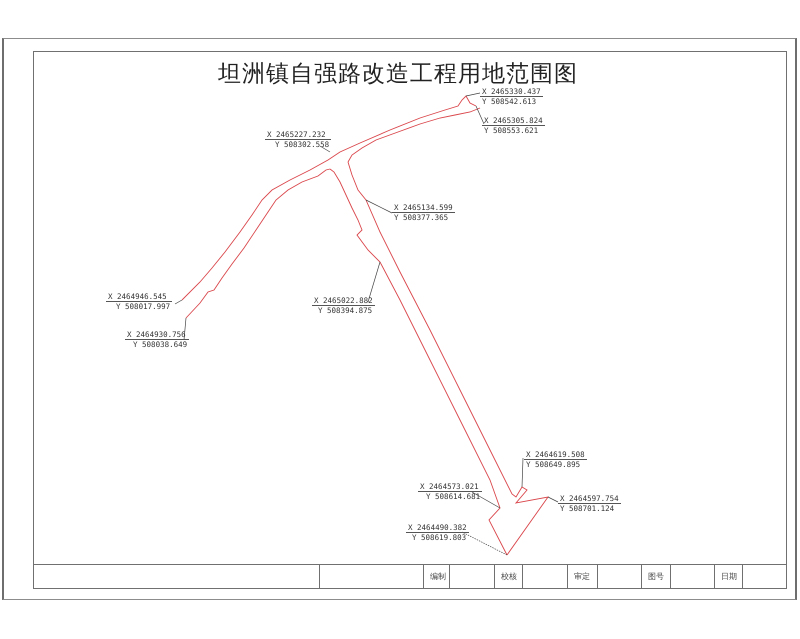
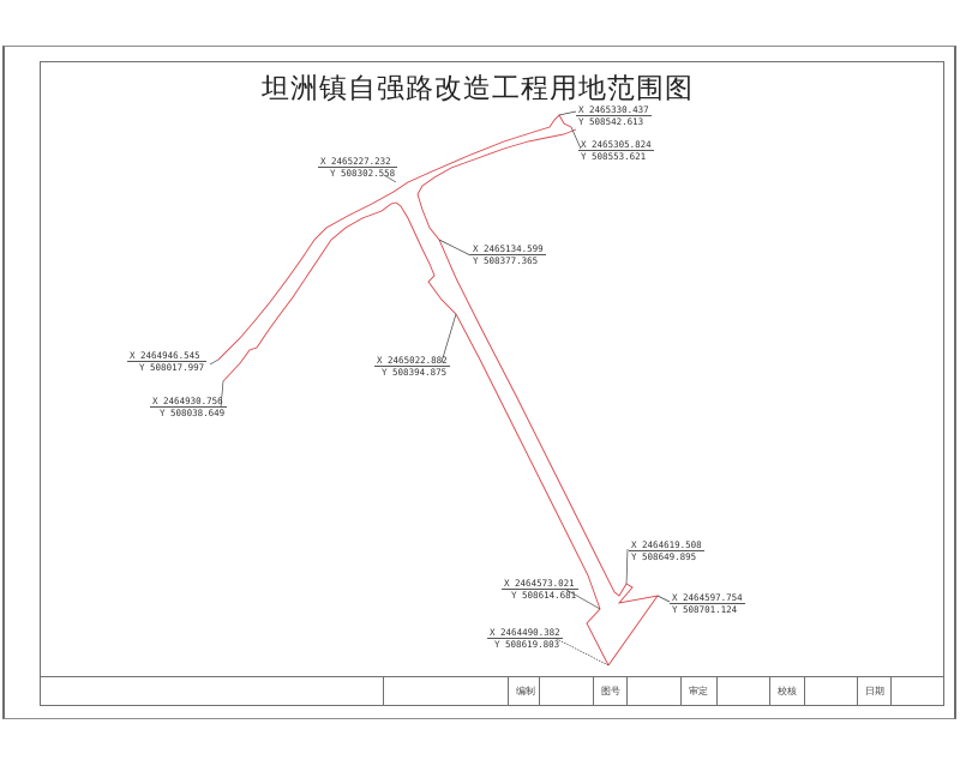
  坦洲镇自强路改造工程用地范围图
  X 2465330.437
  Y 508542.613
  X 2465305.824
  Y 508553.621
  X 2465227.232
  Y 508302.558
  X 2465134.599
  Y 508377.365
  X 2464946.545
  Y 508017.997
  X 2464930.756
  Y 508038.649
  X 2465022.882
  Y 508394.875
  X 2464619.508
  Y 508649.895
  X 2464573.021
  Y 508614.681
  X 2464597.754
  Y 508701.124
  X 2464490.382
  Y 508619.803
  编制
- 校核
+ 图号
  审定
- 图号
+ 校核
  日期
